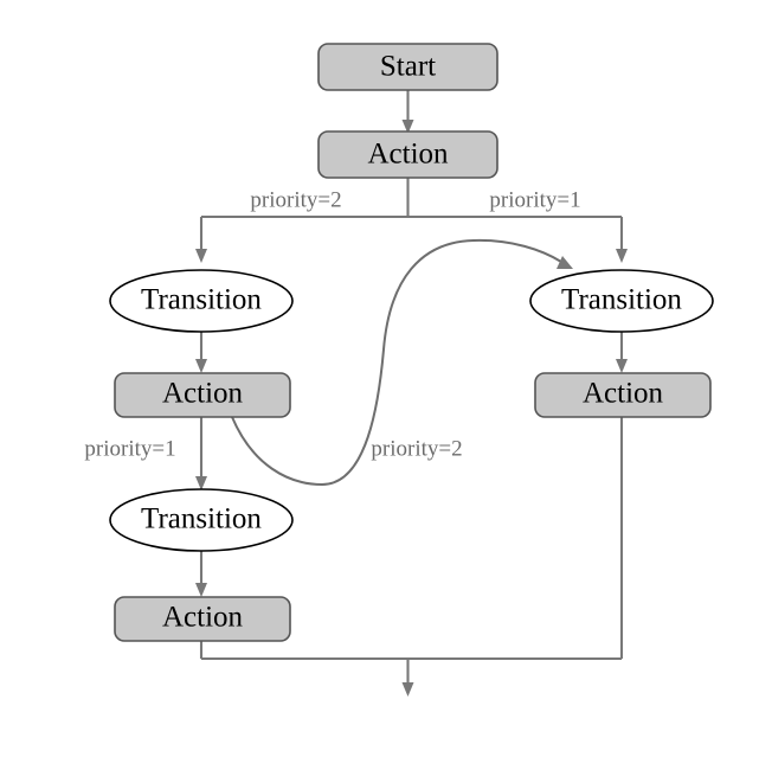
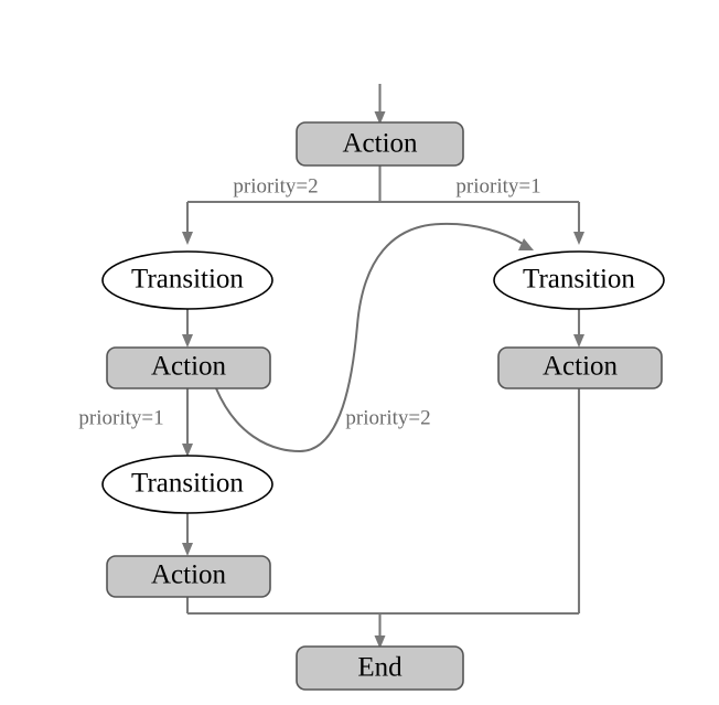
  priority=2
  priority=1
  priority=1
  priority=2
- Start
  Action
  Transition
  Action
  Transition
  Action
  Transition
  Action
+ End
